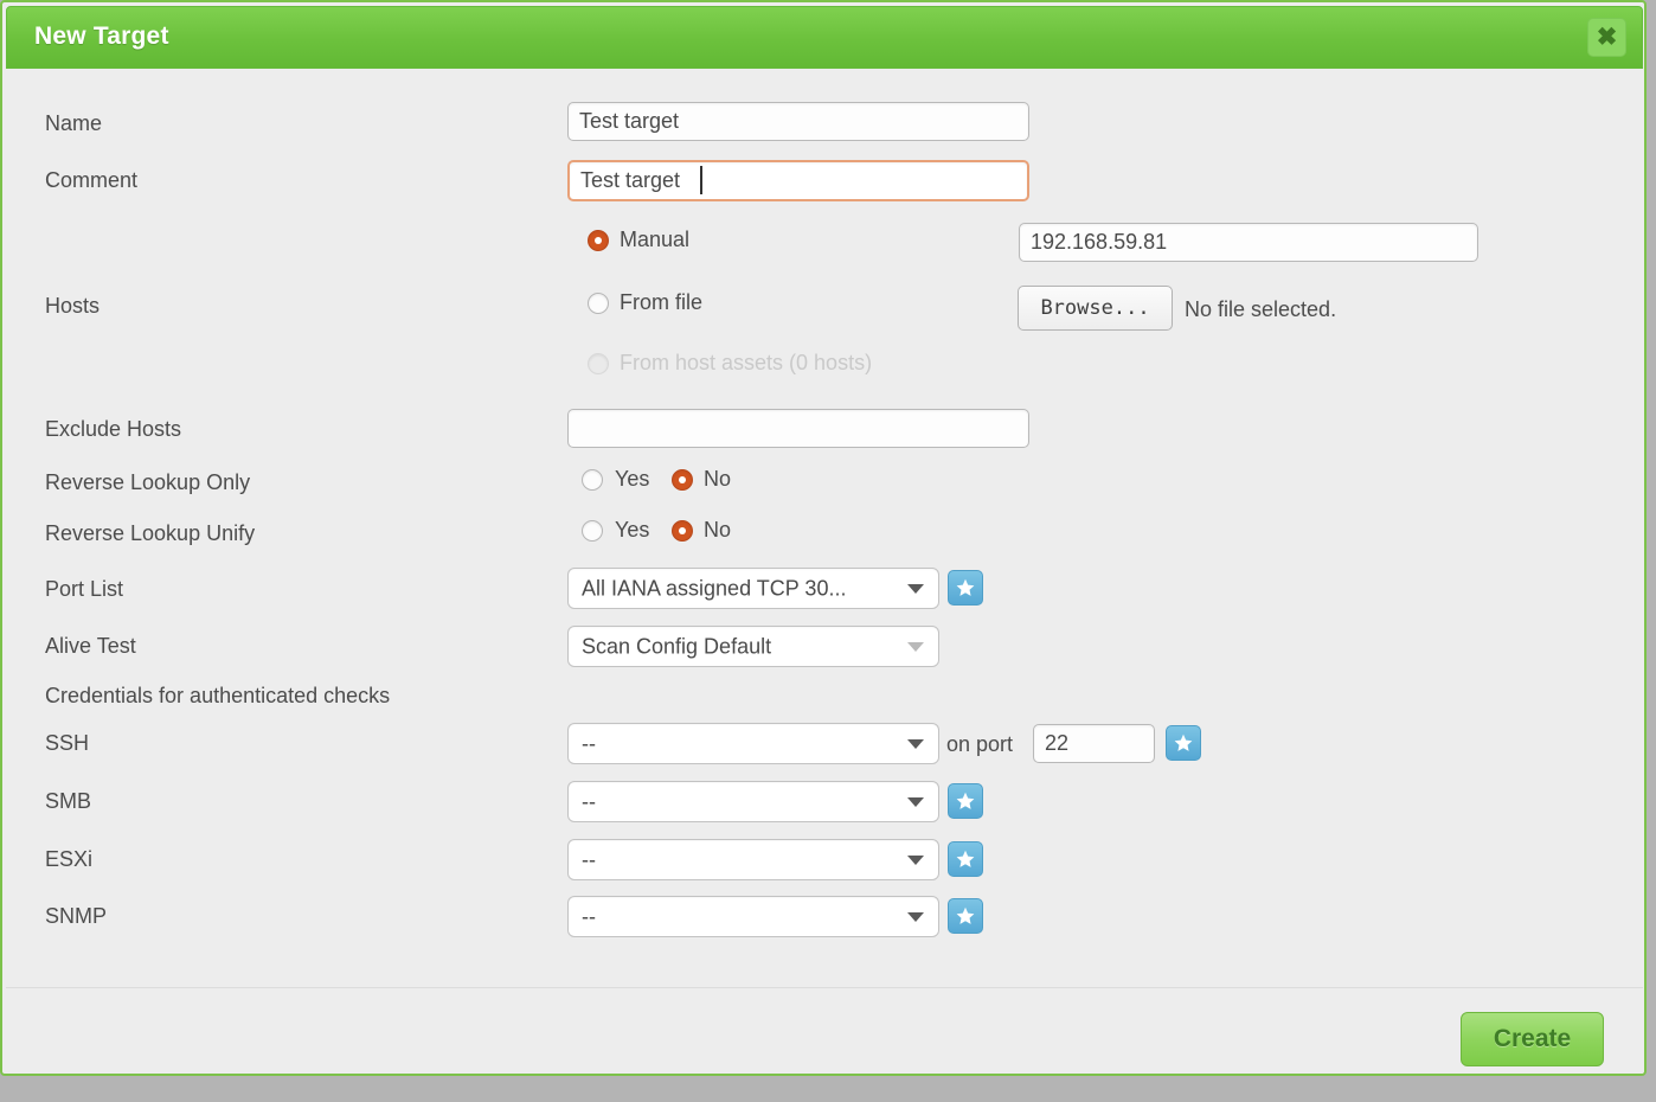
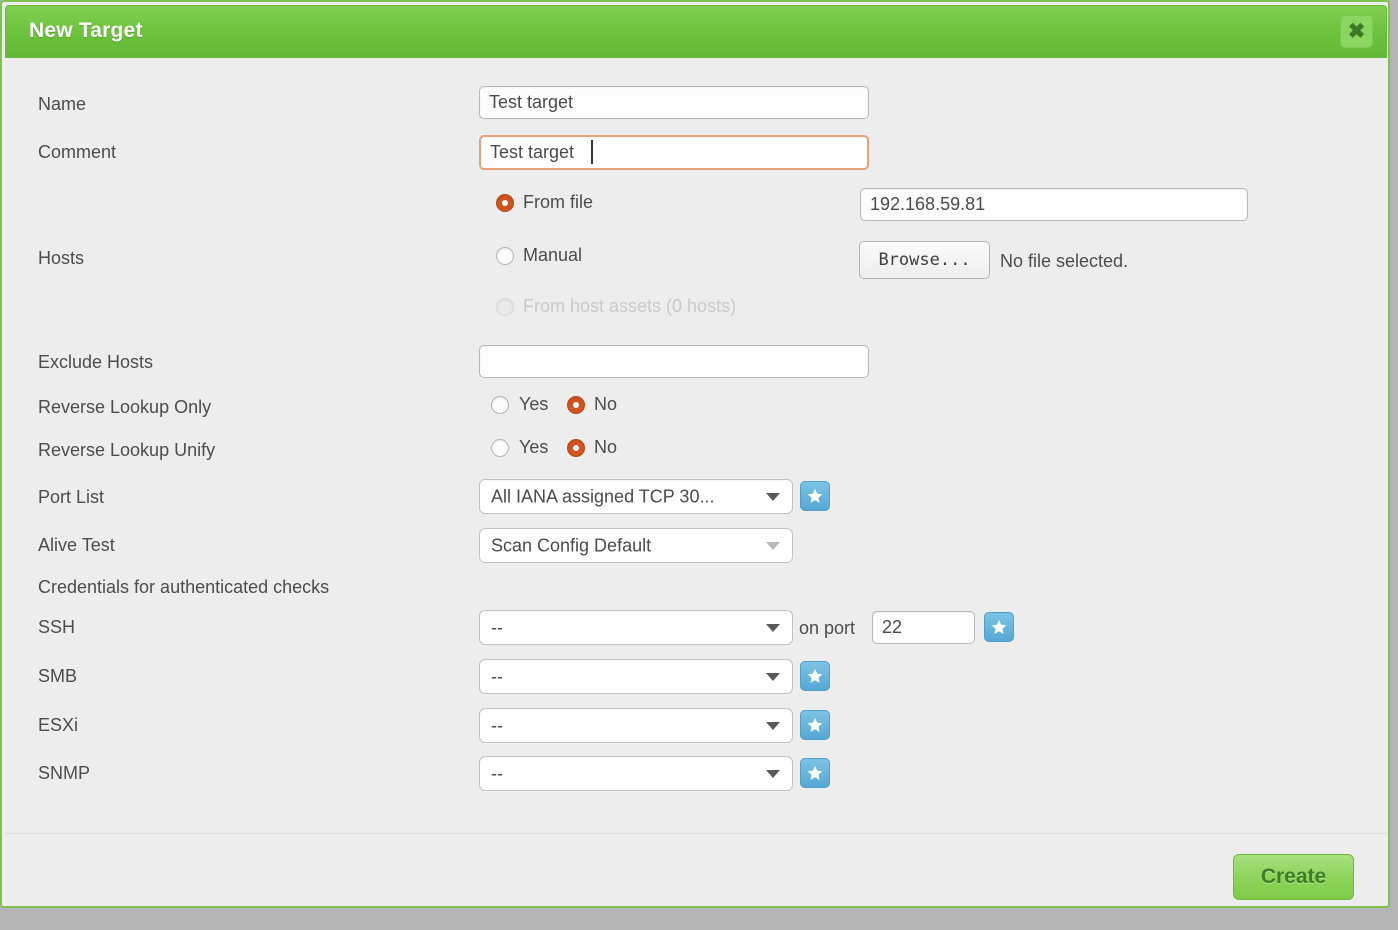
  New Target
  ✖
  Name
  Test target
  Comment
  Test target
  Hosts
- Manual
+ From file
  192.168.59.81
- From file
+ Manual
  Browse...
  No file selected.
  From host assets (0 hosts)
  Exclude Hosts
  Reverse Lookup Only
  Yes
  No
  Reverse Lookup Unify
  Yes
  No
  Port List
  All IANA assigned TCP 30...
  Alive Test
  Scan Config Default
  Credentials for authenticated checks
  SSH
  --
  on port
  22
  SMB
  --
  ESXi
  --
  SNMP
  --
  Create
